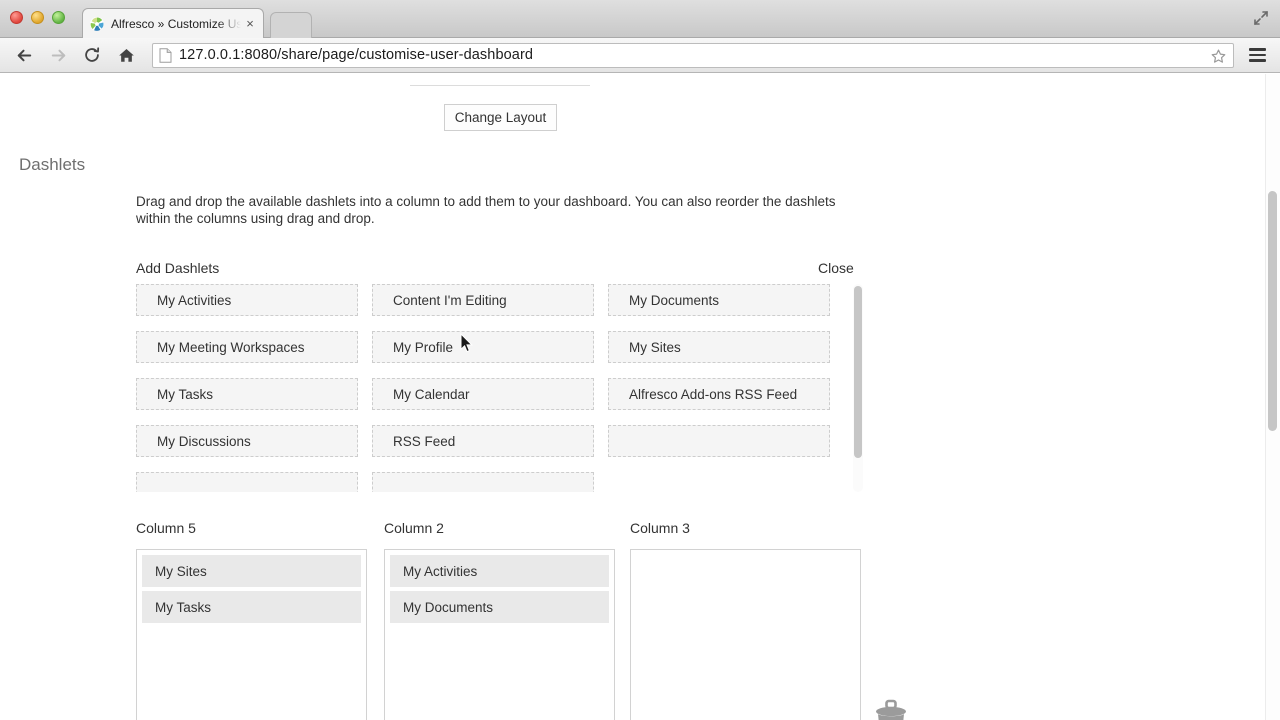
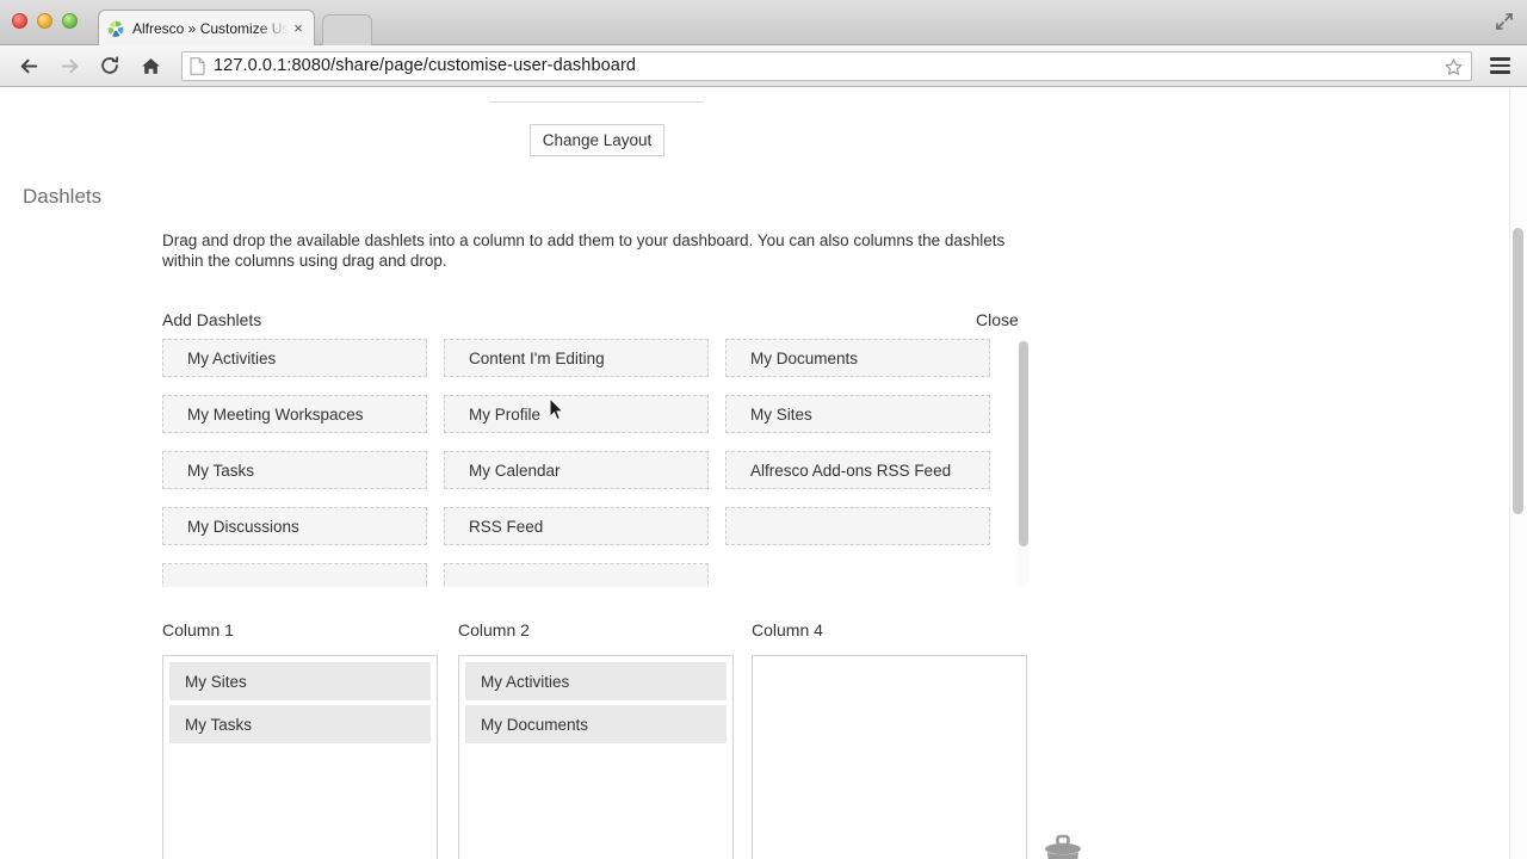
  Alfresco » Customize Us
  ×
  127.0.0.1:8080/share/page/customise-user-dashboard
  Change Layout
  Dashlets
- Drag and drop the available dashlets into a column to add them to your dashboard. You can also reorder the dashlets within the columns using drag and drop.
+ Drag and drop the available dashlets into a column to add them to your dashboard. You can also columns the dashlets within the columns using drag and drop.
  Add Dashlets
  Close
  My Activities
  Content I'm Editing
  My Documents
  My Meeting Workspaces
  My Profile
  My Sites
  My Tasks
  My Calendar
  Alfresco Add-ons RSS Feed
  My Discussions
  RSS Feed
- Column 5
+ Column 1
  My Sites
  My Tasks
  Column 2
  My Activities
  My Documents
- Column 3
+ Column 4
